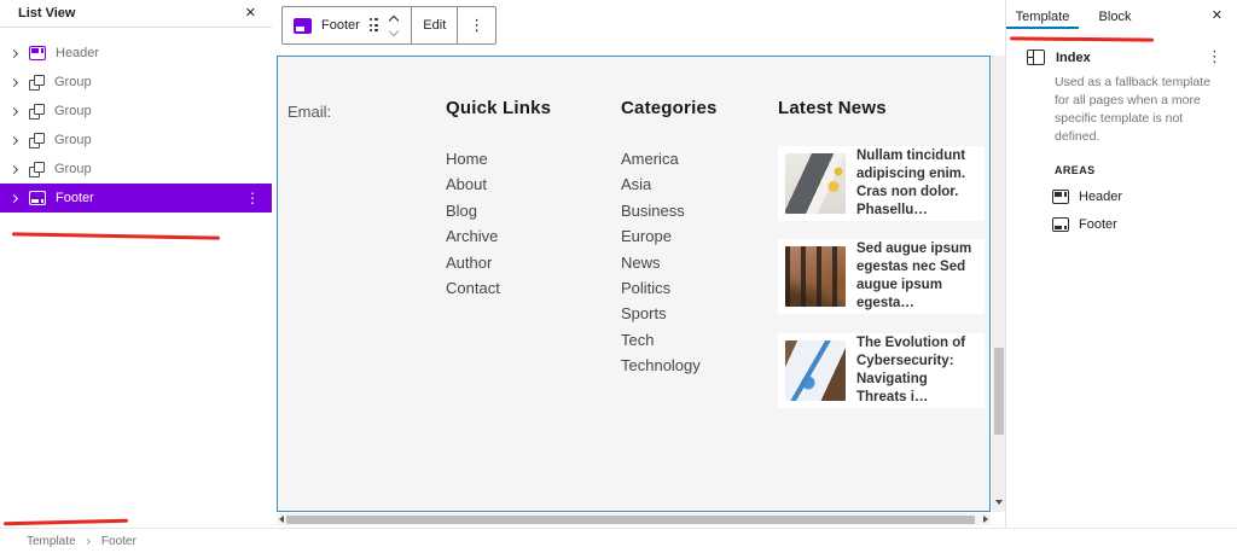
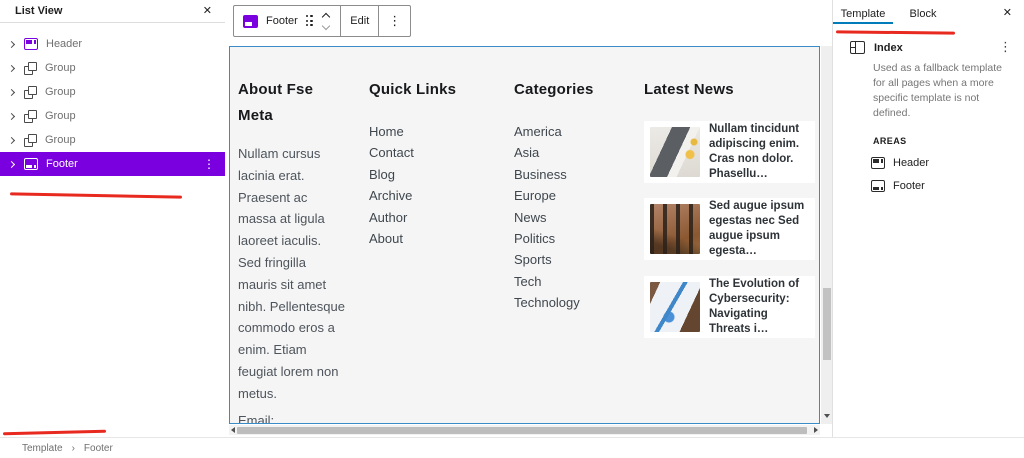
  List View
  ✕
  Header
  Group
  Group
  Group
  Group
  Footer
  ⋮
  Footer
  Edit
  ⋮
+ About Fse Meta
+ Nullam cursus lacinia erat. Praesent ac massa at ligula laoreet iaculis. Sed fringilla mauris sit amet nibh. Pellentesque commodo eros a enim. Etiam feugiat lorem non metus.
  Email:
  Quick Links
  Home
- About
+ Contact
  Blog
  Archive
  Author
- Contact
+ About
  Categories
  America
  Asia
  Business
  Europe
  News
  Politics
  Sports
  Tech
  Technology
  Latest News
  Nullam tincidunt adipiscing enim. Cras non dolor. Phasellu…
  Sed augue ipsum egestas nec Sed augue ipsum egesta…
  The Evolution of Cybersecurity: Navigating Threats i…
  Template
  Block
  ✕
  Index
  ⋮
  Used as a fallback template for all pages when a more specific template is not defined.
  AREAS
  Header
  Footer
  Template
  ›
  Footer
